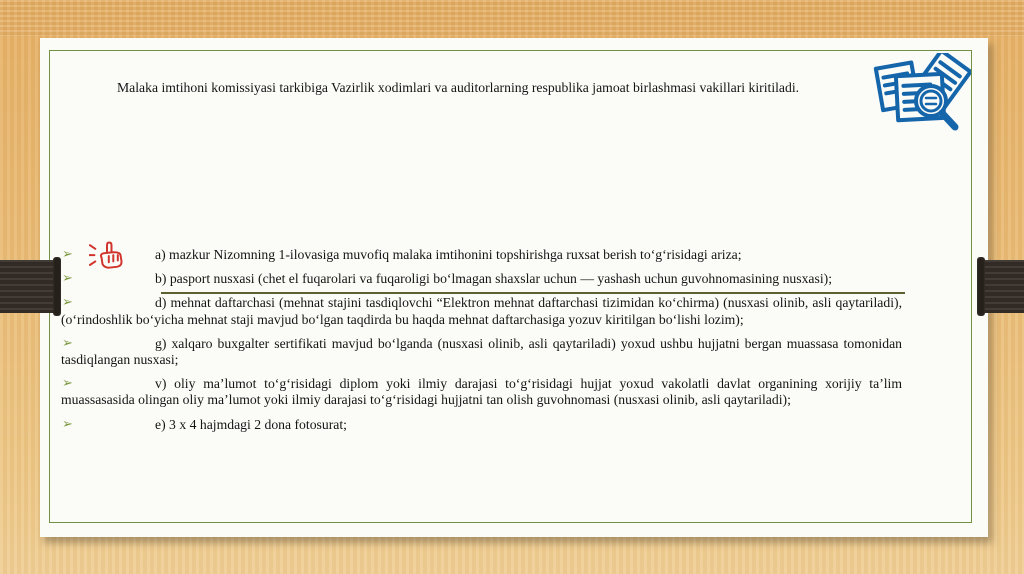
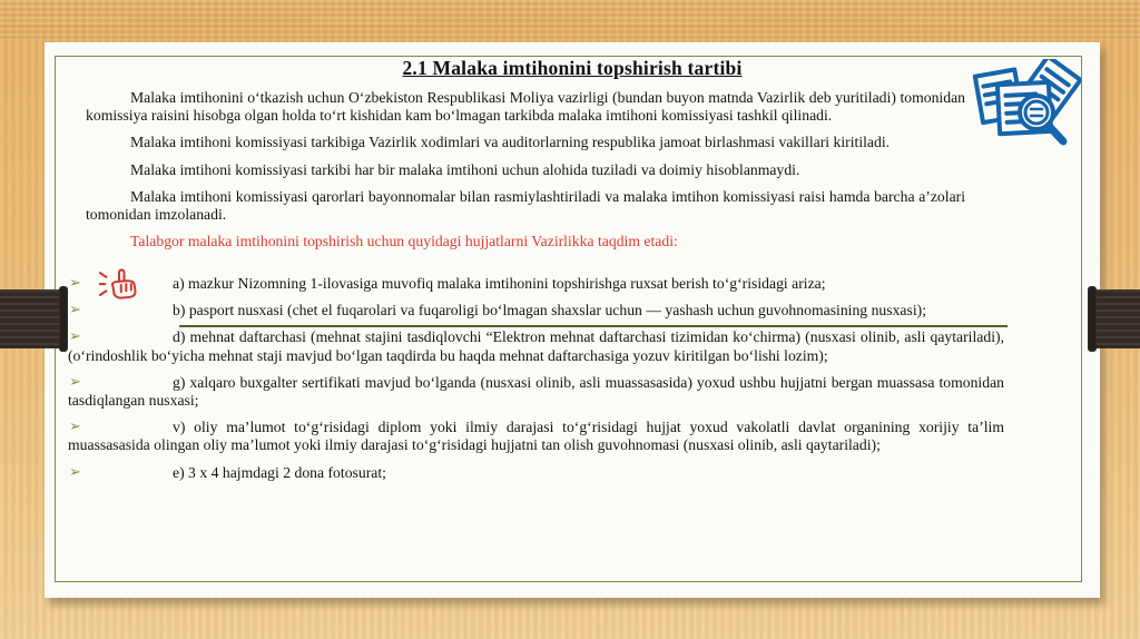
+ 2.1 Malaka imtihonini topshirish tartibi
+ Malaka imtihonini o‘tkazish uchun O‘zbekiston Respublikasi Moliya vazirligi (bundan buyon matnda Vazirlik deb yuritiladi) tomonidan komissiya raisini hisobga olgan holda to‘rt kishidan kam bo‘lmagan tarkibda malaka imtihoni komissiyasi tashkil qilinadi.
  Malaka imtihoni komissiyasi tarkibiga Vazirlik xodimlari va auditorlarning respublika jamoat birlashmasi vakillari kiritiladi.
+ Malaka imtihoni komissiyasi tarkibi har bir malaka imtihoni uchun alohida tuziladi va doimiy hisoblanmaydi.
+ Malaka imtihoni komissiyasi qarorlari bayonnomalar bilan rasmiylashtiriladi va malaka imtihon komissiyasi raisi hamda barcha a’zolari tomonidan imzolanadi.
+ Talabgor malaka imtihonini topshirish uchun quyidagi hujjatlarni Vazirlikka taqdim etadi:
  ➢
  a) mazkur Nizomning 1-ilovasiga muvofiq malaka imtihonini topshirishga ruxsat berish to‘g‘risidagi ariza;
  ➢
  b) pasport nusxasi (chet el fuqarolari va fuqaroligi bo‘lmagan shaxslar uchun — yashash uchun guvohnomasining nusxasi);
  ➢
  d) mehnat daftarchasi (mehnat stajini tasdiqlovchi “Elektron mehnat daftarchasi tizimidan ko‘chirma) (nusxasi olinib, asli qaytariladi), (o‘rindoshlik bo‘yicha mehnat staji mavjud bo‘lgan taqdirda bu haqda mehnat daftarchasiga yozuv kiritilgan bo‘lishi lozim);
  ➢
- g) xalqaro buxgalter sertifikati mavjud bo‘lganda (nusxasi olinib, asli qaytariladi) yoxud ushbu hujjatni bergan muassasa tomonidan tasdiqlangan nusxasi;
+ g) xalqaro buxgalter sertifikati mavjud bo‘lganda (nusxasi olinib, asli muassasasida) yoxud ushbu hujjatni bergan muassasa tomonidan tasdiqlangan nusxasi;
  ➢
  v) oliy ma’lumot to‘g‘risidagi diplom yoki ilmiy darajasi to‘g‘risidagi hujjat yoxud vakolatli davlat organining xorijiy ta’lim muassasasida olingan oliy ma’lumot yoki ilmiy darajasi to‘g‘risidagi hujjatni tan olish guvohnomasi (nusxasi olinib, asli qaytariladi);
  ➢
  e) 3 x 4 hajmdagi 2 dona fotosurat;
